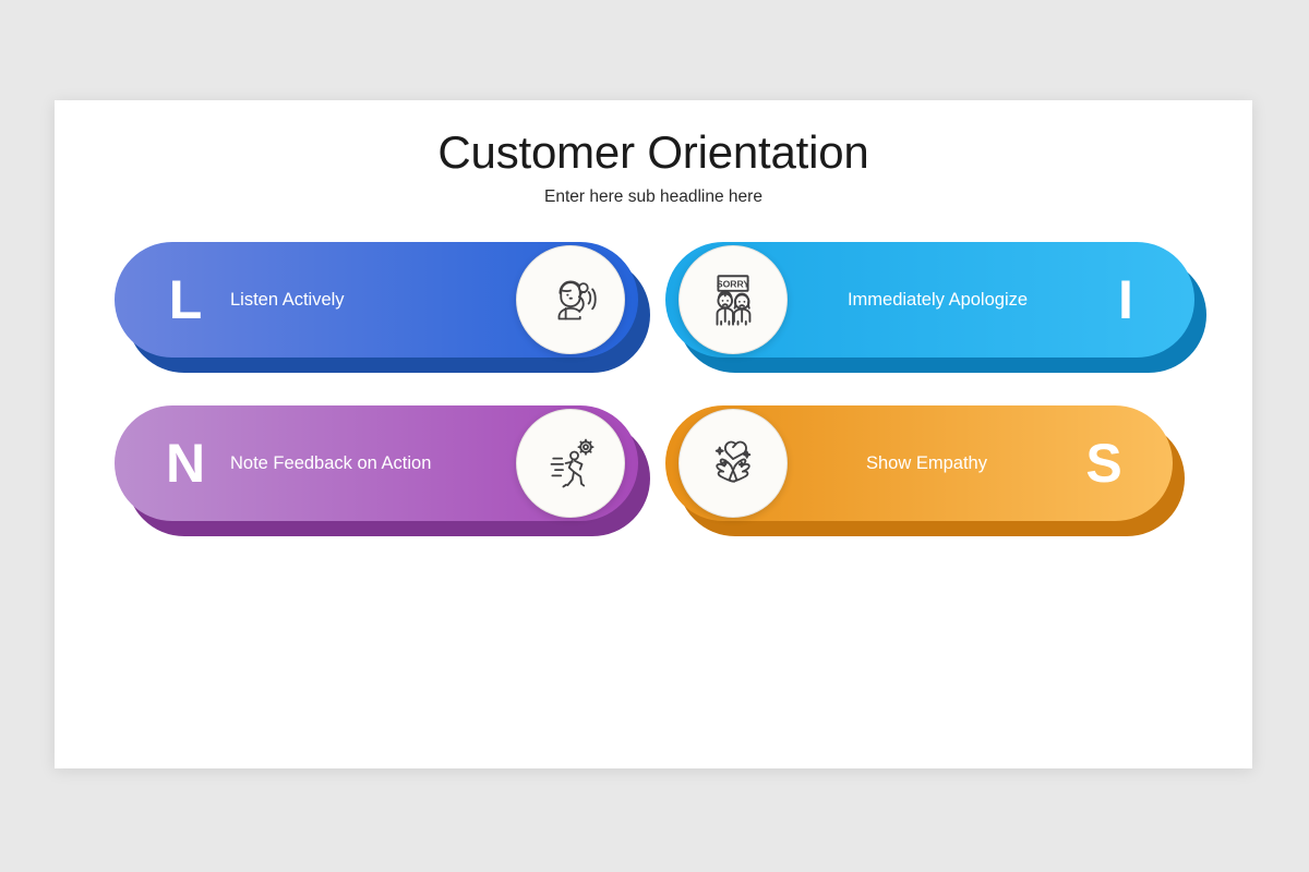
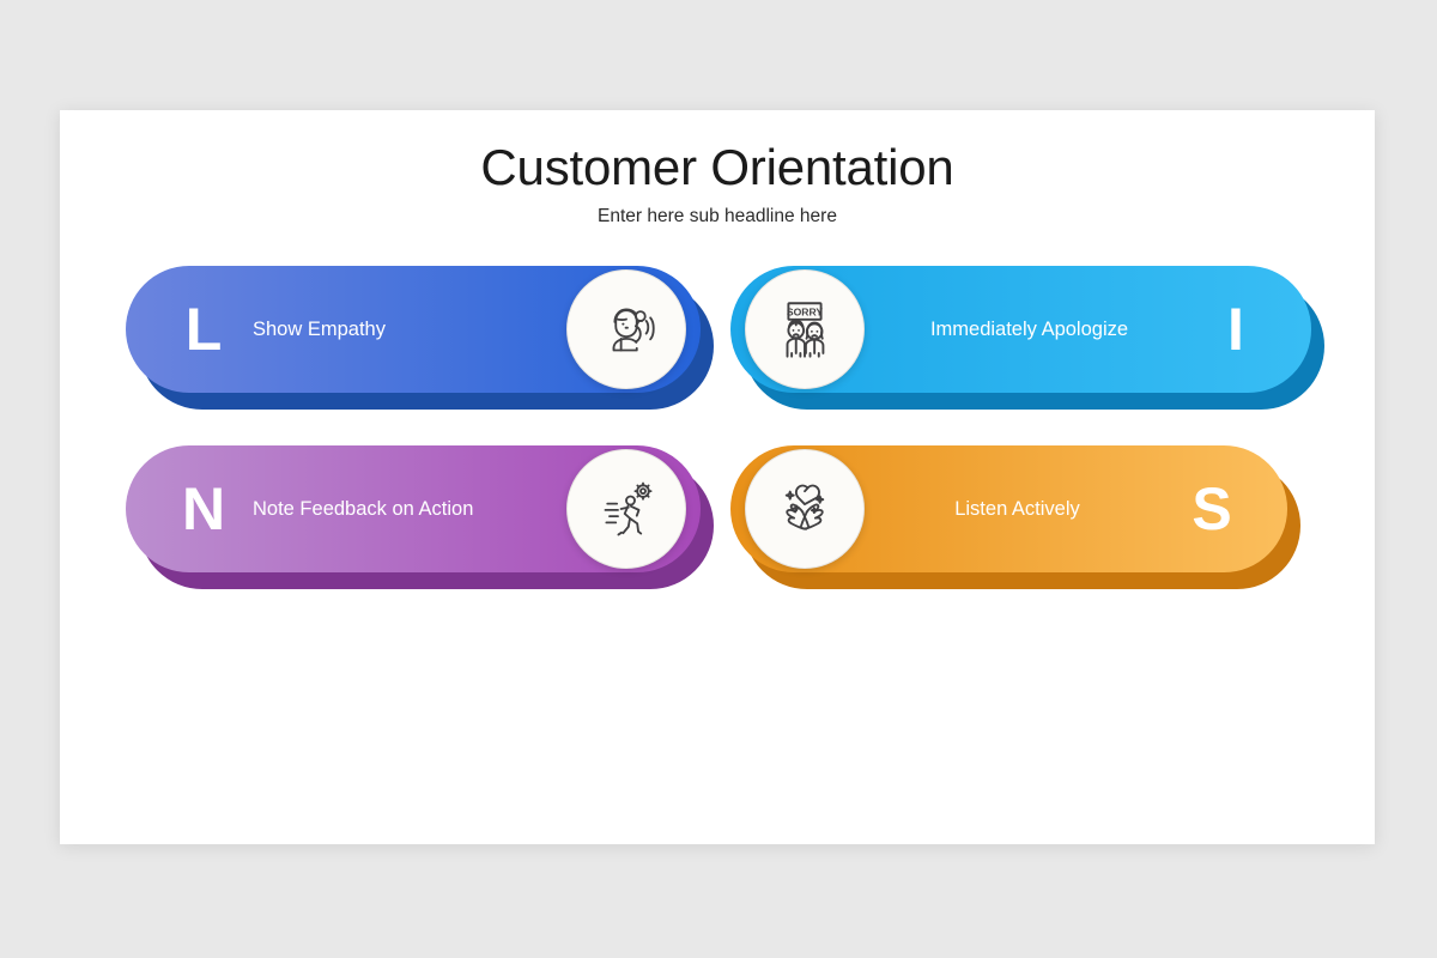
  Customer Orientation
  Enter here sub headline here
  L
- Listen Actively
+ Show Empathy
  Immediately Apologize
  I
  SORRY
  N
  Note Feedback on Action
- Show Empathy
+ Listen Actively
  S
